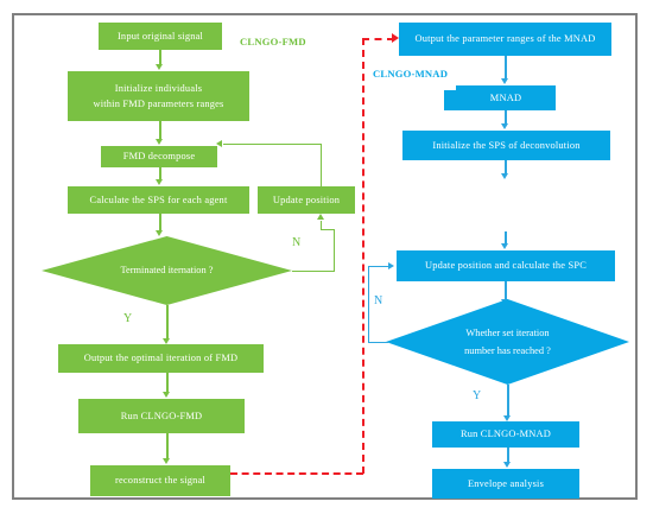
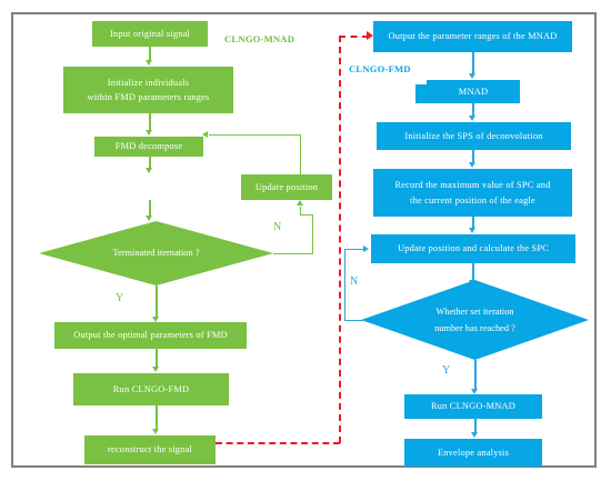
- CLNGO-FMD
+ CLNGO-MNAD
  Input original signal
  Initialize individuals
  within FMD parameters ranges
  FMD decompose
- Calculate the SPS for each agent
  Update position
  Terminated iternation ?
  N
  Y
- Output the optimal iteration of FMD
+ Output the optimal parameters of FMD
  Run CLNGO-FMD
  reconstruct the signal
- CLNGO-MNAD
+ CLNGO-FMD
  Output the parameter ranges of the MNAD
  MNAD
  Initialize the SPS of deconvolution
+ Record the maximum value of SPC and
+ the current position of the eagle
  Update position and calculate the SPC
  Whether set iteration
  number has reached ?
  N
  Y
  Run CLNGO-MNAD
  Envelope analysis
